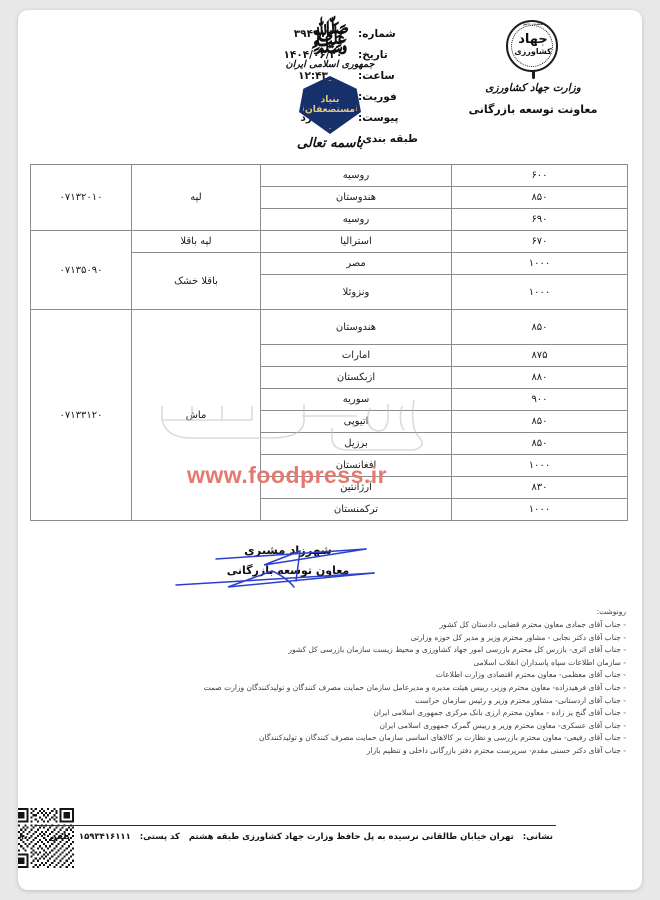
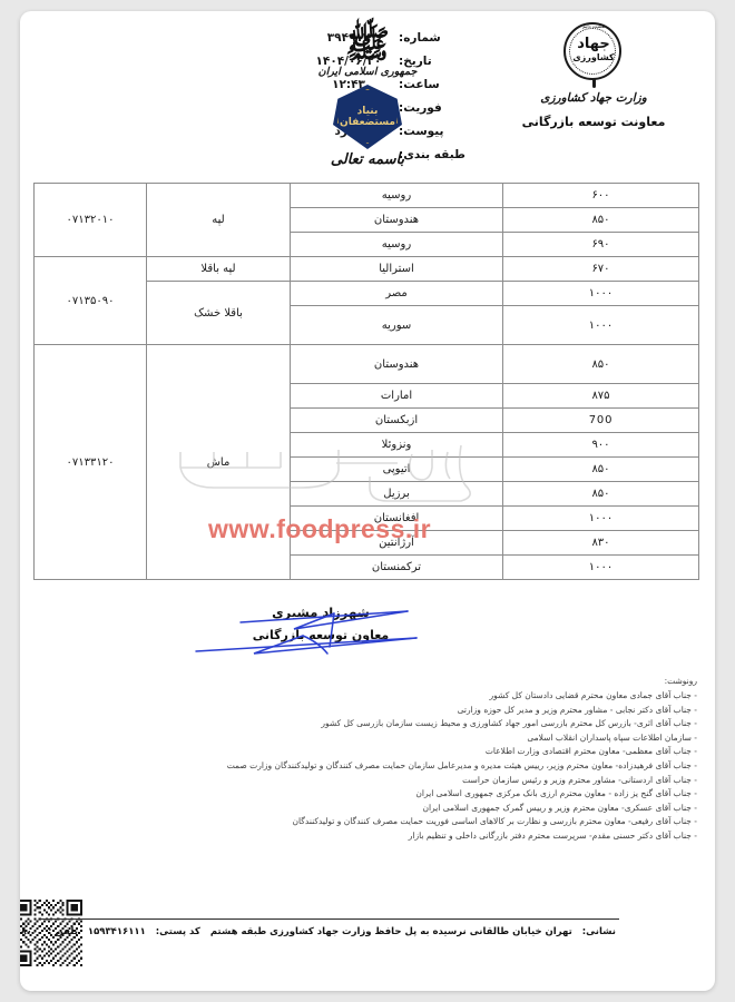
  شماره:
  ۳۹۴۹۱۲
  تاریخ:
  ۱۴۰۴/۰۶/۲۰
  ساعت:
  ۱۲:۴۳
  فوریت:
  پیوست:
  طبقه بندی:
  ﷺ
  جمهوری اسلامی ایران
  بنیاد مستضعفان
  باسمه تعالی
  جهاد
  کشاورزی
  وزارت جهاد کشاورزی
  معاونت توسعه بازرگانی
  ۶۰۰	روسیه	لپه	۰۷۱۳۲۰۱۰
  ۸۵۰	هندوستان
  ۶۹۰	روسیه
  ۶۷۰	استرالیا	لپه باقلا	۰۷۱۳۵۰۹۰
  ۱۰۰۰	مصر	باقلا خشک
- ۱۰۰۰	ونزوئلا
+ ۱۰۰۰	سوریه
  ۸۵۰	هندوستان	ماش	۰۷۱۳۳۱۲۰
  ۸۷۵	امارات
- ۸۸۰	ازبکستان
+ 700	ازبکستان
- ۹۰۰	سوریه
+ ۹۰۰	ونزوئلا
  ۸۵۰	اتیوپی
  ۸۵۰	برزیل
  ۱۰۰۰	افغانستان
  ۸۳۰	آرژانتین
  ۱۰۰۰	ترکمنستان
  www.foodpress.ir
  شهرزاد مشیری
  معاون توسعهازرگانی
  رونوشت:
  - جناب آقای جمادی معاون محترم قضایی دادستان کل کشور
  - جناب آقای دکتر نجابی - مشاور محترم وزیر و مدیر کل حوزه وزارتی
  - جناب آقای اثری- بازرس کل محترم بازرسی امور جهاد کشاورزی و محیط زیست سازمان بازرسی کل کشور
  - سازمان اطلاعات سپاه پاسداران انقلاب اسلامی
  - جناب آقای معظمی- معاون محترم اقتصادی وزارت اطلاعات
  - جناب آقای فرهیدزاده- معاون محترم وزیر، رییس هیئت مدیره و مدیرعامل سازمان حمایت مصرف کنندگان و تولیدکنندگان وزارت صمت
  - جناب آقای اردستانی- مشاور محترم وزیر و رئیس سازمان حراست
  - جناب آقای گنج یز زاده - معاون محترم ارزی بانک مرکزی جمهوری اسلامی ایران
  - جناب آقای عسکری- معاون محترم وزیر و رییس گمرک جمهوری اسلامی ایران
- - جناب آقای رفیعی- معاون محترم بازرسی و نظارت بر کالاهای اساسی سازمان حمایت مصرف کنندگان و تولیدکنندگان
+ - جناب آقای رفیعی- معاون محترم بازرسی و نظارت بر کالاهای اساسی فوریت حمایت مصرف کنندگان و تولیدکنندگان
  - جناب آقای دکتر حسنی مقدم- سرپرست محترم دفتر بازرگانی داخلی و تنظیم بازار
  نشانی: تهران خیابان طالقانی نرسیده به پل حافظ وزارت جهاد کشاورزی طبقه هشتم کد پستی: ۱۵۹۳۴۱۶۱۱۱ تلفن : ۸۰۰
